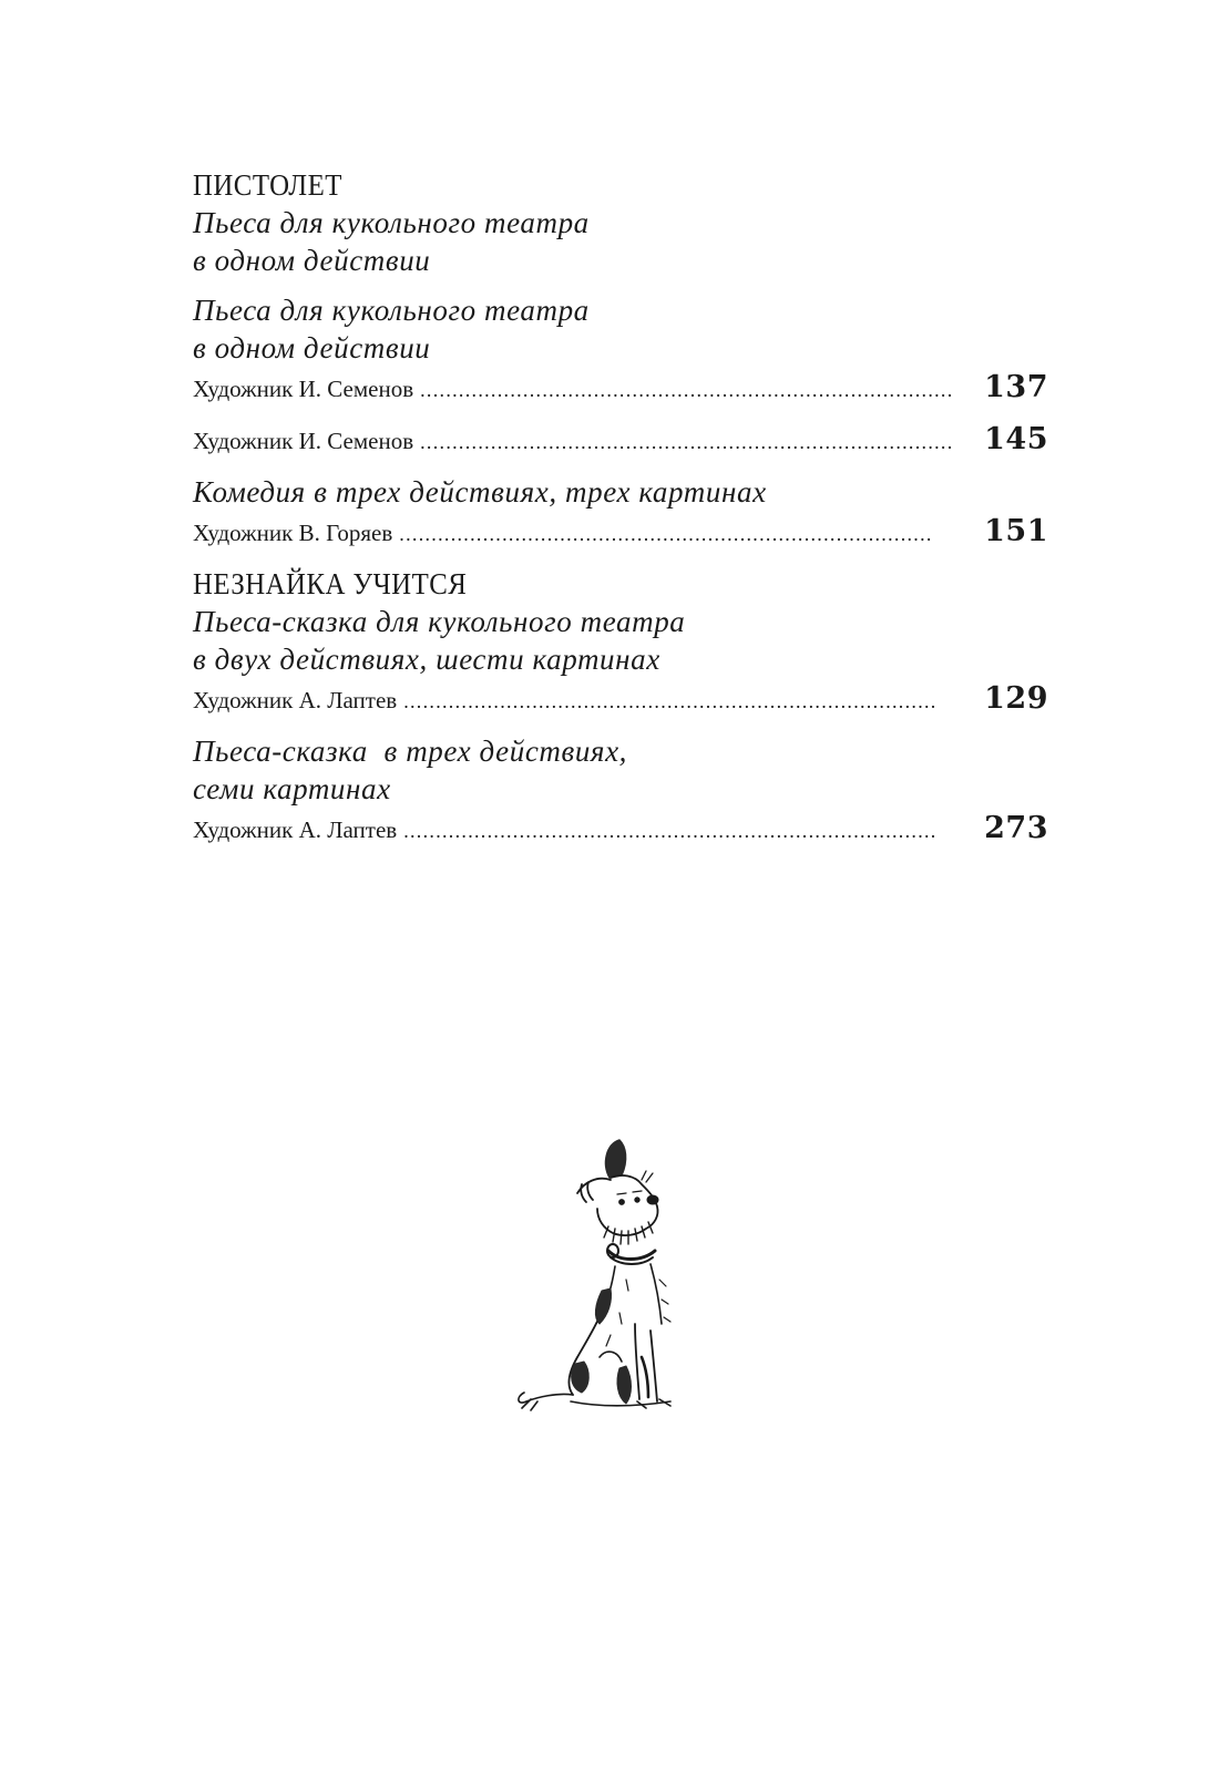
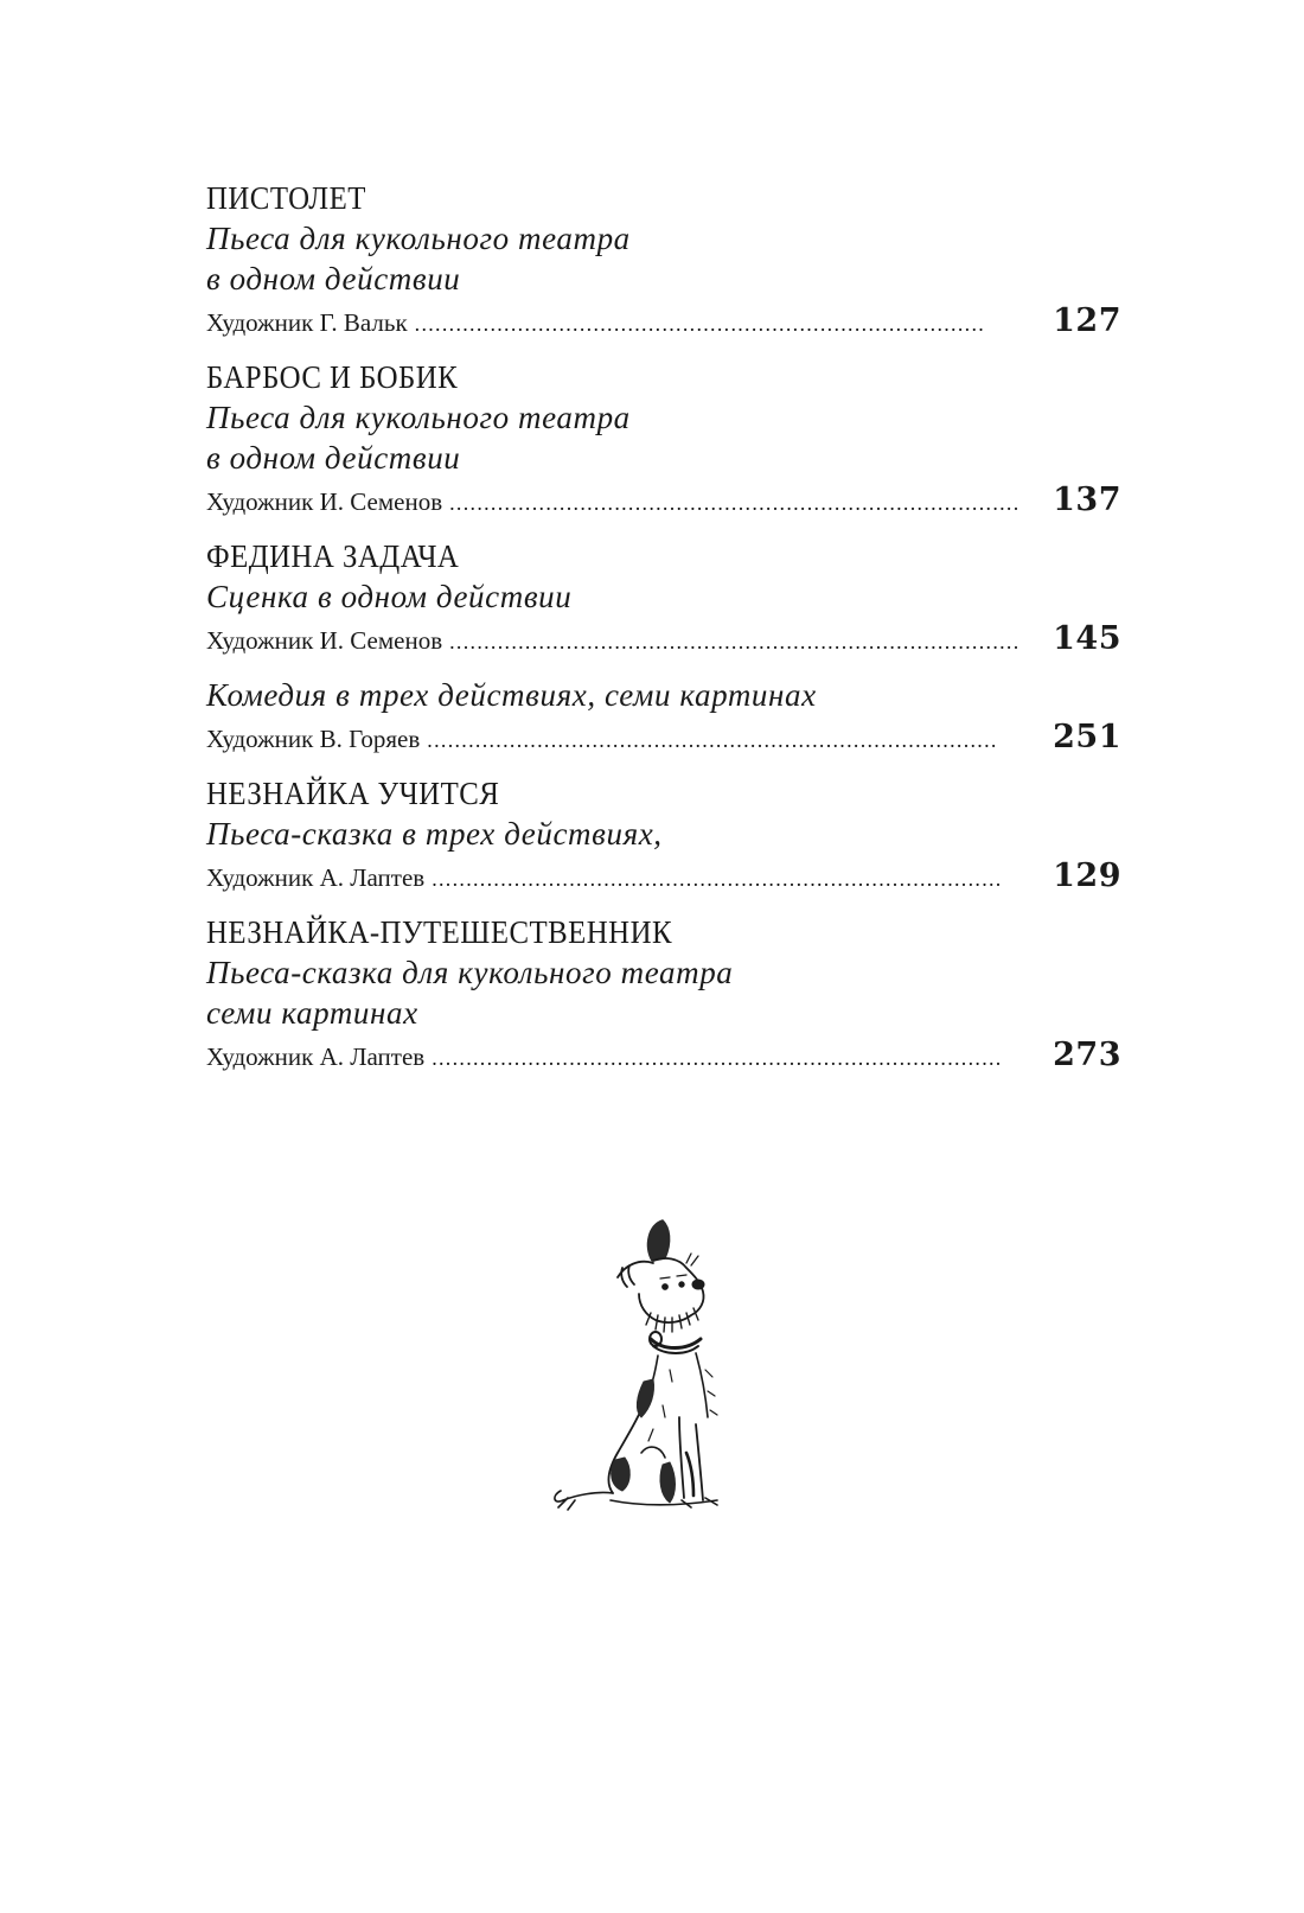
  ПИСТОЛЕТ
  Пьеса для кукольного театра
  в одном действии
+ Художник Г. Вальк
+ 127
+ БАРБОС И БОБИК
  Пьеса для кукольного театра
  в одном действии
  Художник И. Семенов
  137
+ ФЕДИНА ЗАДАЧА
+ Сценка в одном действии
  Художник И. Семенов
  145
- Комедия в трех действиях, трех картинах
+ Комедия в трех действиях, семи картинах
  Художник В. Горяев
- 151
+ 251
  НЕЗНАЙКА УЧИТСЯ
- Пьеса-сказка для кукольного театра
+ Пьеса-сказка в трех действиях,
- в двух действиях, шести картинах
  Художник А. Лаптев
  129
+ НЕЗНАЙКА-ПУТЕШЕСТВЕННИК
- Пьеса-сказка в трех действиях,
+ Пьеса-сказка для кукольного театра
  семи картинах
  Художник А. Лаптев
  273
